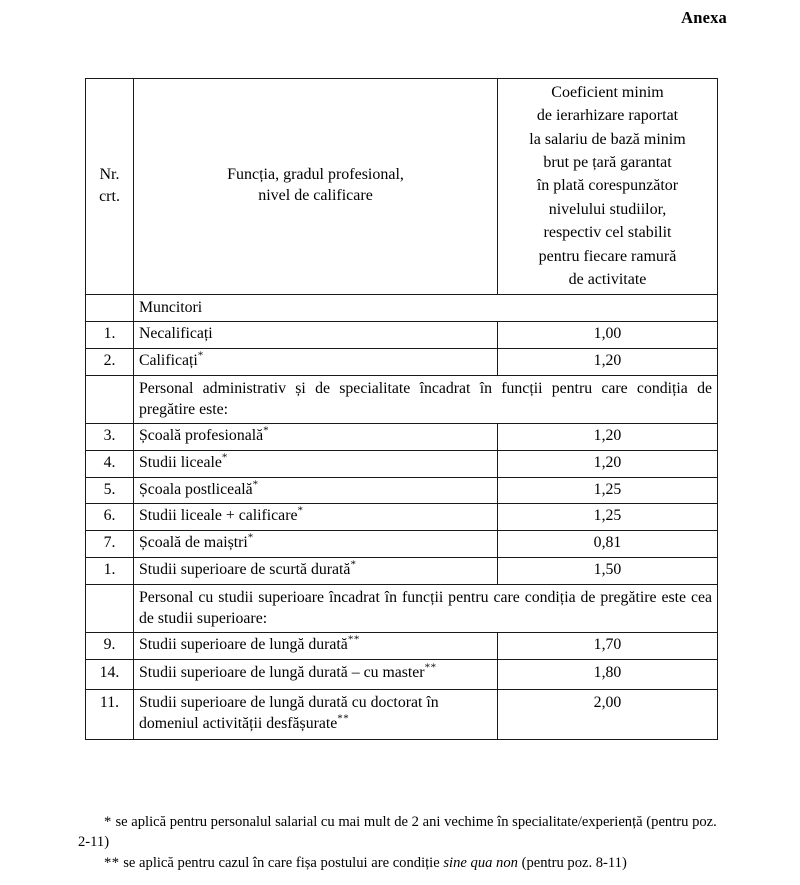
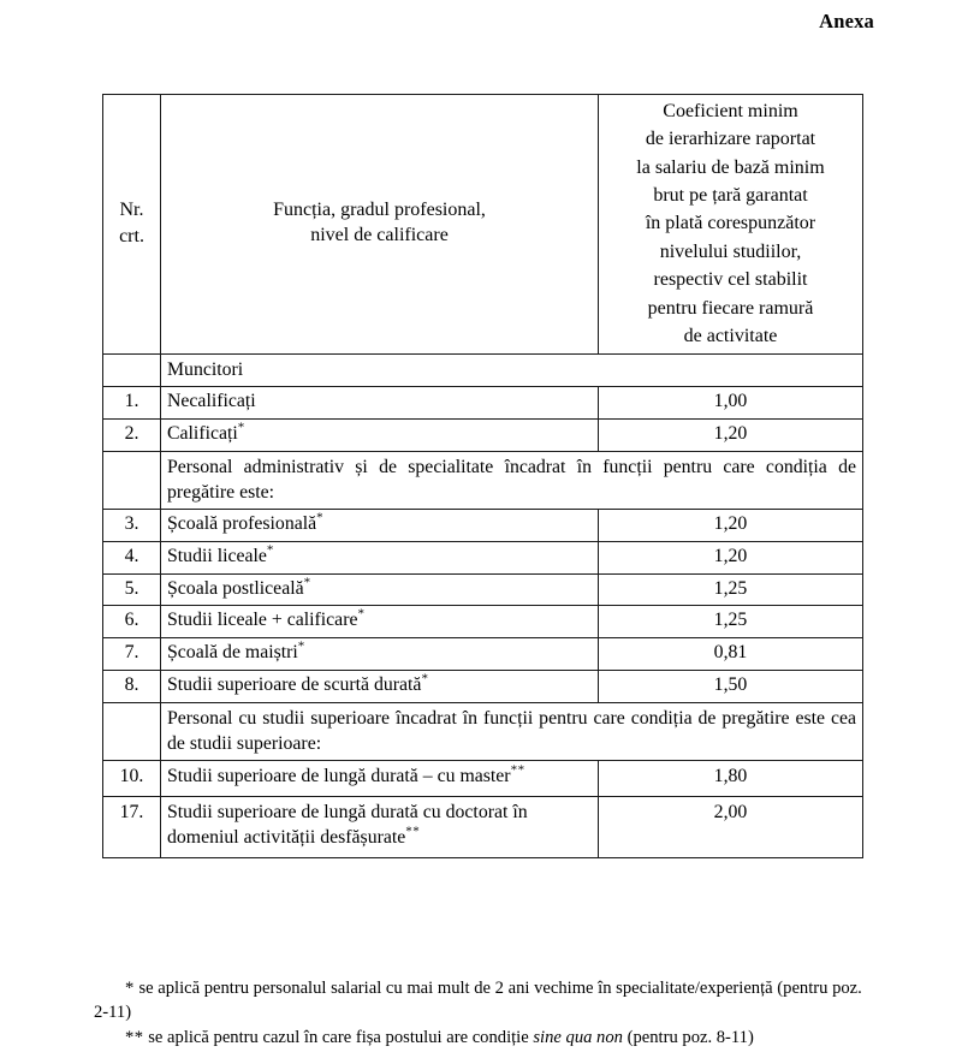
  Anexa
  Nr. crt.	Funcția, gradul profesional, nivel de calificare	Coeficient minim de ierarhizare raportat la salariu de bază minim brut pe țară garantat în plată corespunzător nivelului studiilor, respectiv cel stabilit pentru fiecare ramură de activitate
  	Muncitori
  1.	Necalificați	1,00
  2.	Calificați*	1,20
  	Personal administrativ și de specialitate încadrat în funcții pentru care condiția de pregătire este:
  3.	Școală profesională*	1,20
  4.	Studii liceale*	1,20
  5.	Școala postliceală*	1,25
  6.	Studii liceale + calificare*	1,25
  7.	Școală de maiștri*	0,81
- 1.	Studii superioare de scurtă durată*	1,50
+ 8.	Studii superioare de scurtă durată*	1,50
  	Personal cu studii superioare încadrat în funcții pentru care condiția de pregătire este cea de studii superioare:
- 9.	Studii superioare de lungă durată**	1,70
- 14.	Studii superioare de lungă durată – cu master**	1,80
+ 10.	Studii superioare de lungă durată – cu master**	1,80
- 11.	Studii superioare de lungă durată cu doctorat în domeniul activității desfășurate**	2,00
+ 17.	Studii superioare de lungă durată cu doctorat în domeniul activității desfășurate**	2,00
  * se aplică pentru personalul salarial cu mai mult de 2 ani vechime în specialitate/experiență (pentru poz. 2-11)
  ** se aplică pentru cazul în care fișa postului are condiție sine qua non (pentru poz. 8-11)
